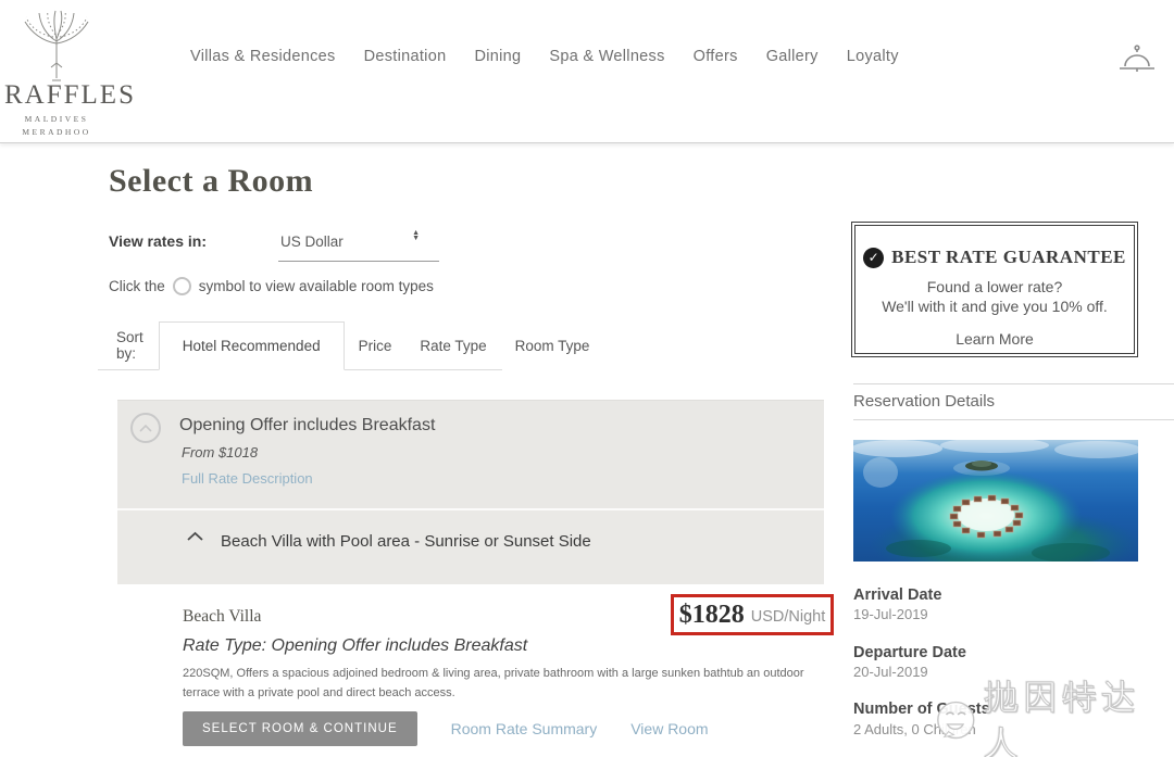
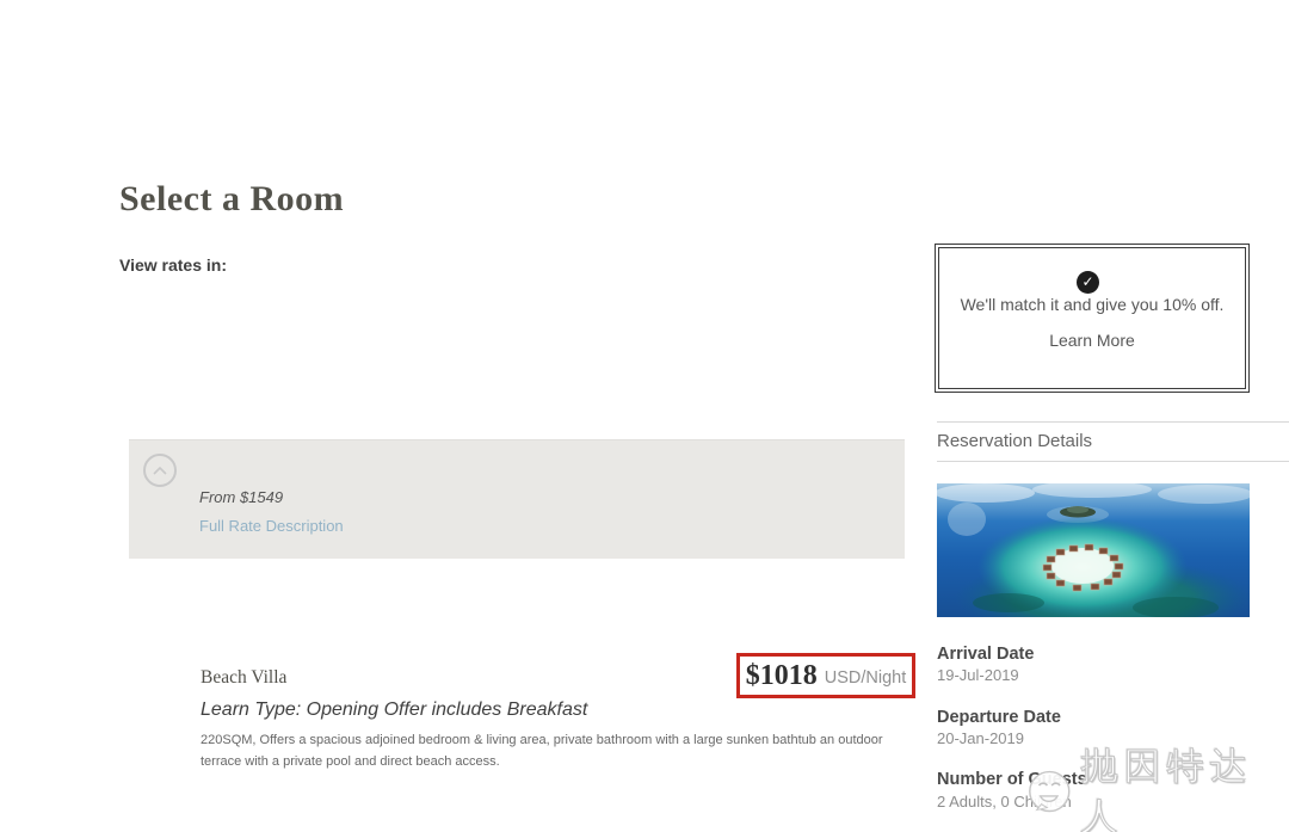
- RAFFLES
- MALDIVES
- MERADHOO
- Villas & Residences
- Destination
- Dining
- Spa & Wellness
- Offers
- Gallery
- Loyalty
  Select a Room
  View rates in:
- US Dollar
- Click the
- symbol to view available room types
- Sort by:
- Hotel Recommended
- Price
- Rate Type
- Room Type
- Opening Offer includes Breakfast
- From $1018
+ From $1549
  Full Rate Description
- Beach Villa with Pool area - Sunrise or Sunset Side
  Beach Villa
- $1828
+ $1018
  USD/Night
- Rate Type: Opening Offer includes Breakfast
+ Learn Type: Opening Offer includes Breakfast
  220SQM, Offers a spacious adjoined bedroom & living area, private bathroom with a large sunken bathtub an outdoor terrace with a private pool and direct beach access.
- SELECT ROOM & CONTINUE
- Room Rate Summary
- View Room
  ✓
- BEST RATE GUARANTEE
- Found a lower rate?
- We'll with it and give you 10% off.
+ We'll match it and give you 10% off.
  Learn More
  Reservation Details
  Arrival Date
  19-Jul-2019
  Departure Date
- 20-Jul-2019
+ 20-Jan-2019
  Number ofsts
  抛因特达人
